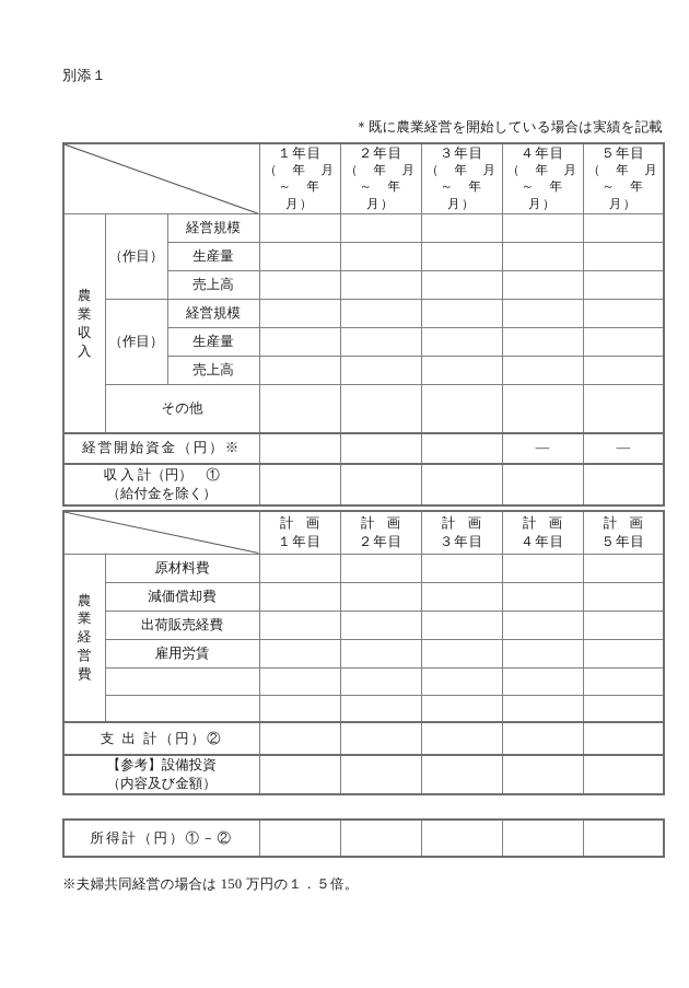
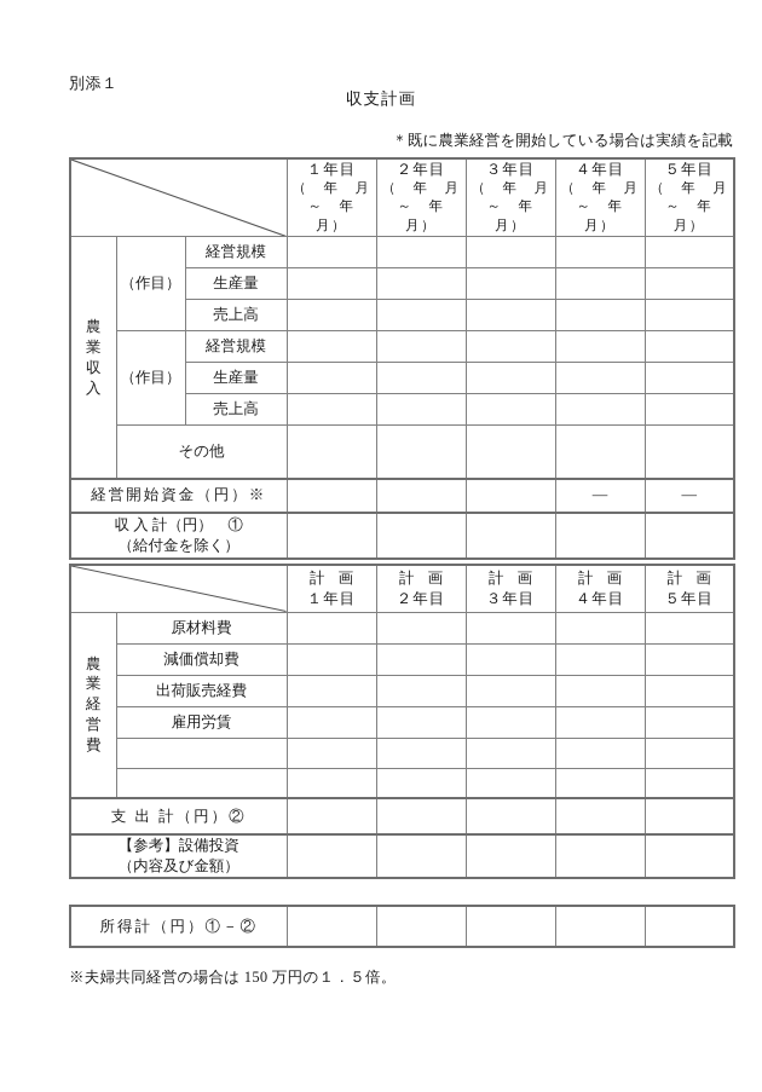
  別添１
+ 収支計画
  ＊既に農業経営を開始している場合は実績を記載
  	１年目 （ 年 月 ～ 年 月）	２年目 （ 年 月 ～ 年 月）	３年目 （ 年 月 ～ 年 月）	４年目 （ 年 月 ～ 年 月）	５年目 （ 年 月 ～ 年 月）
  農 業 収 入	（作目）	経営規模
  生産量
  売上高
  （作目）	経営規模
  生産量
  売上高
  その他
  経営開始資金（円）※				—	—
  収 入 計（円） ① （給付金を除く）
  	計 画 １年目	計 画 ２年目	計 画 ３年目	計 画 ４年目	計 画 ５年目
  農 業 経 営 費	原材料費
  減価償却費
  出荷販売経費
  雇用労賃
  支 出 計（円）②
  【参考】設備投資 （内容及び金額）
  所得計（円）①－②
  ※夫婦共同経営の場合は 150 万円の１．５倍。
